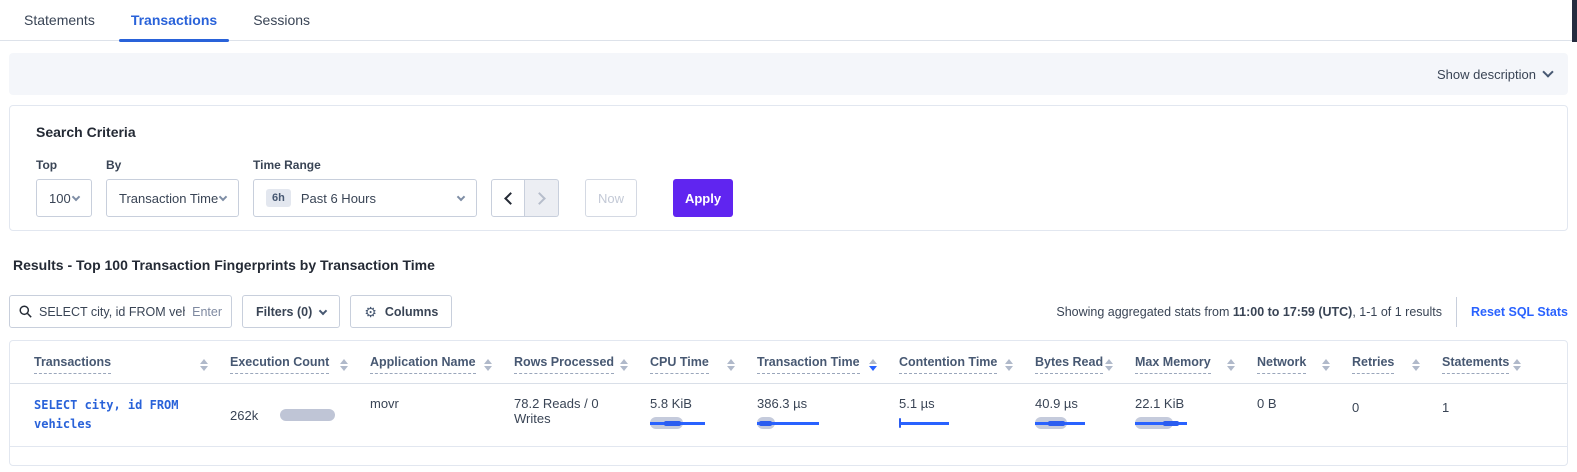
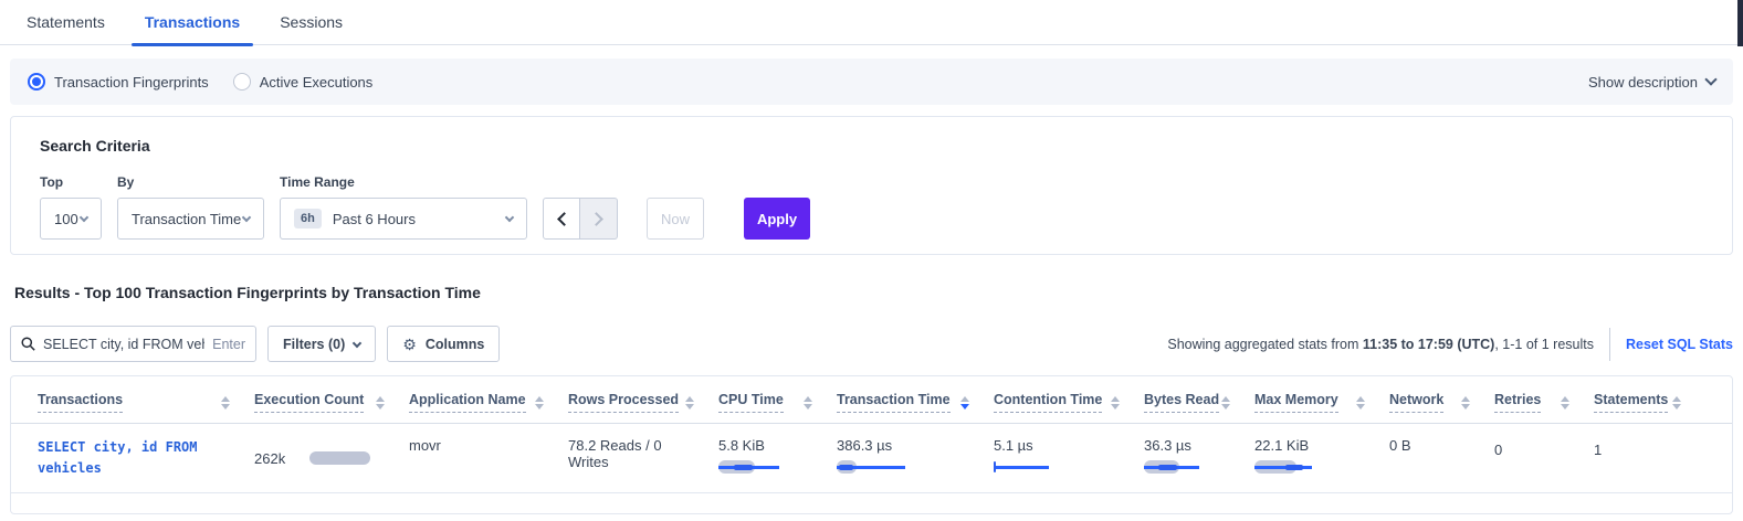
  Statements
  Transactions
  Sessions
+ Transaction Fingerprints
+ Active Executions
  Show description
  Search Criteria
  Top
  100
  By
  Transaction Time
  Time Range
  6h
  Past 6 Hours
  Now
  Apply
  Results - Top 100 Transaction Fingerprints by Transaction Time
  SELECT city, id FROM ve
  Enter
  Filters (0)
  ⚙
  Columns
  Showing aggregated stats from
- 11:00 to 17:59 (UTC)
+ 11:35 to 17:59 (UTC)
  , 1-1 of 1 results
  Reset SQL Stats
  Transactions
  Execution Count
  Application Name
  Rows Processed
  CPU Time
  Transaction Time
  Contention Time
  Bytes Read
  Max Memory
  Network
  Retries
  Statements
  SELECT city, id FROM
  vehicles
  262k
  movr
  78.2 Reads / 0 Writes
  5.8 KiB
  386.3 µs
  5.1 µs
- 40.9 µs
+ 36.3 µs
  22.1 KiB
  0 B
  0
  1
